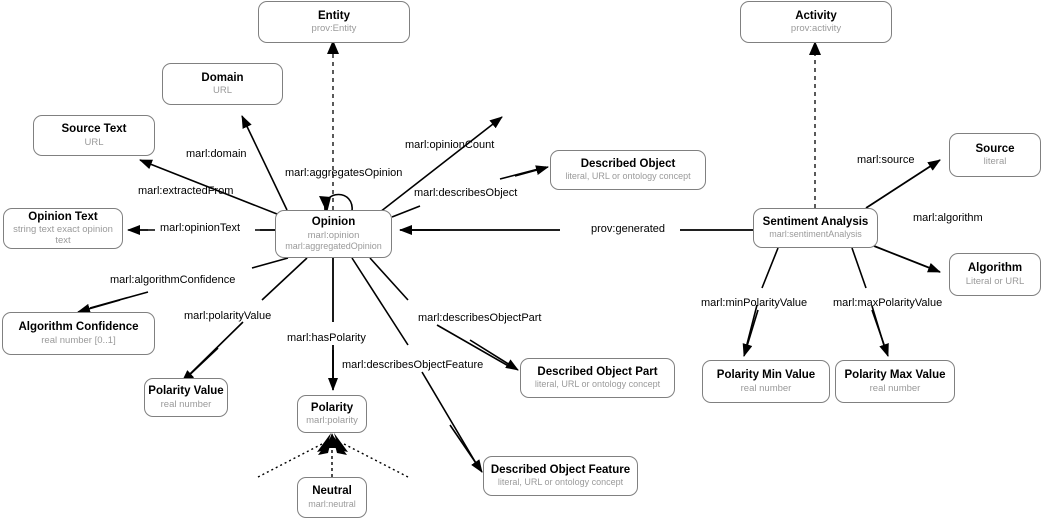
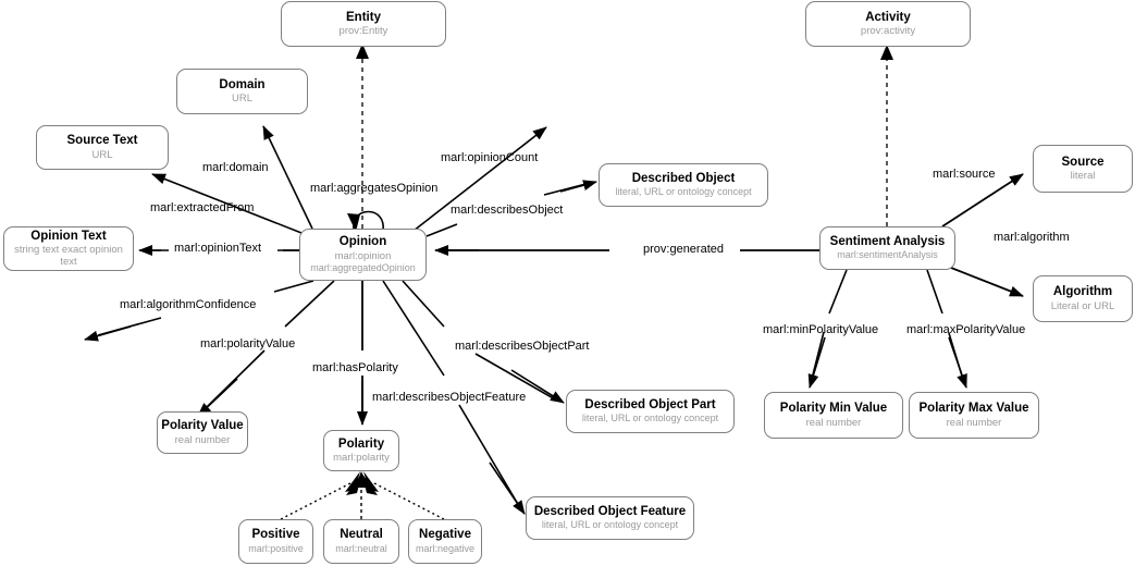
  Entity
  prov:Entity
  Domain
  URL
  Source Text
  URL
  Opinion Text
  string text exact opinion text
  Described Object
  literal, URL or ontology concept
  Opinion
  marl:opinion
  marl:aggregatedOpinion
- Algorithm Confidence
- real number [0..1]
  Polarity Value
  real number
  Polarity
  marl:polarity
+ Positive
+ marl:positive
  Neutral
  marl:neutral
+ Negative
+ marl:negative
  Described Object Part
  literal, URL or ontology concept
  Described Object Feature
  literal, URL or ontology concept
  Activity
  prov:activity
  Source
  literal
  Algorithm
  Literal or URL
  Sentiment Analysis
  marl:sentimentAnalysis
  Polarity Min Value
  real number
  Polarity Max Value
  real number
  marl:domain
  marl:extractedFrom
  marl:opinionText
  marl:aggregatesOpinion
  marl:opinionCount
  marl:describesObject
  marl:algorithmConfidence
  marl:polarityValue
  marl:hasPolarity
  marl:describesObjectPart
  marl:describesObjectFeature
  prov:generated
  marl:source
  marl:algorithm
  marl:minPolarityValue
  marl:maxPolarityValue
